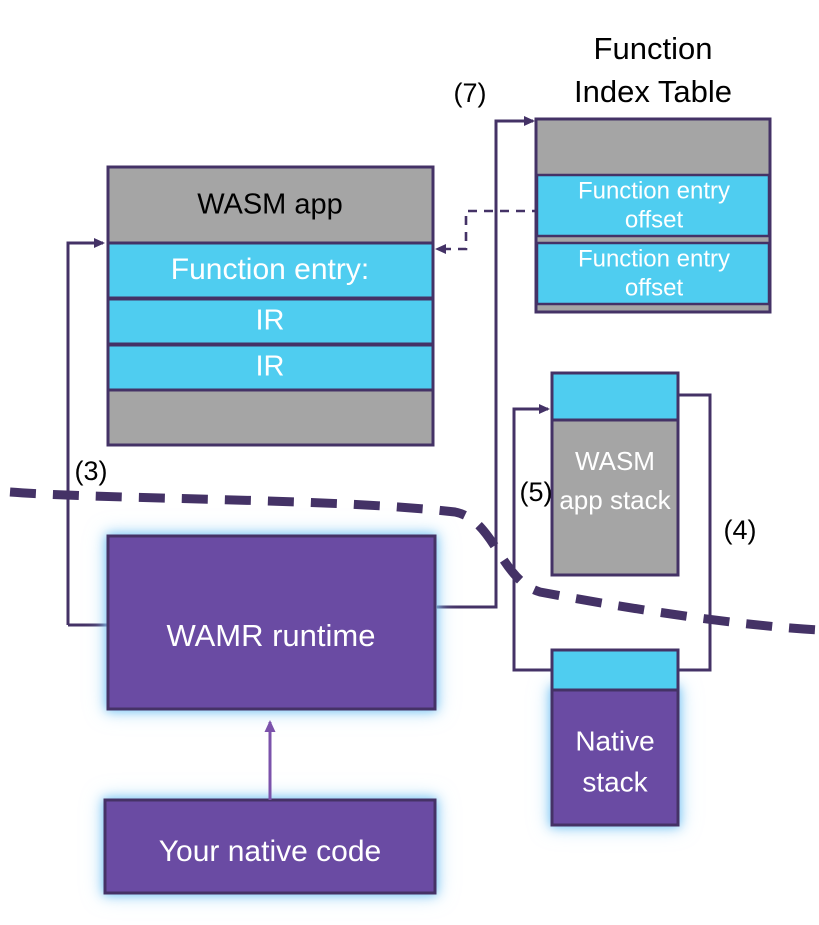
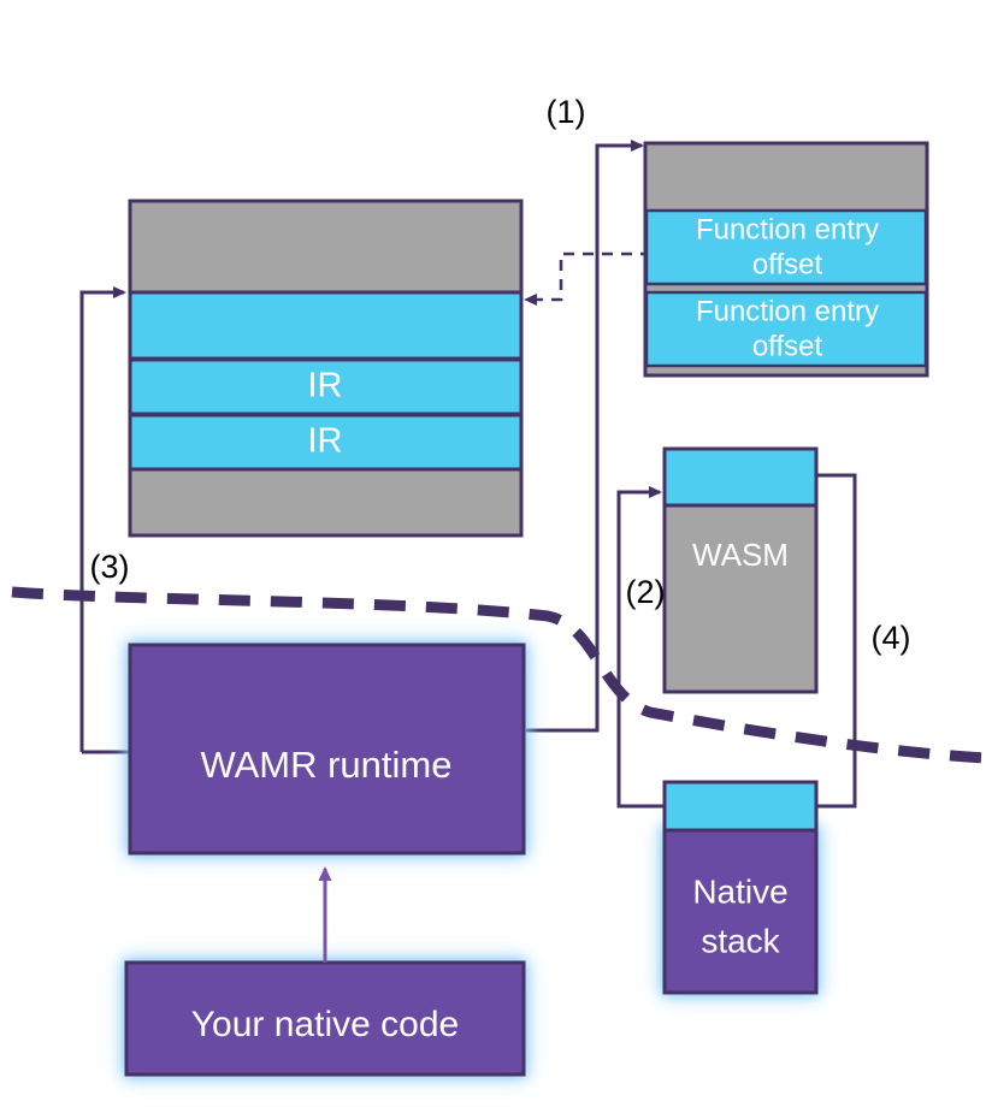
- Function
- Index Table
- WASM app
- Function entry:
  IR
  IR
  Function entry
  offset
  Function entry
  offset
  WASM
- app stack
  Native
  stack
  WAMR runtime
  Your native code
- (7)
+ (1)
- (5)
+ (2)
  (3)
  (4)
